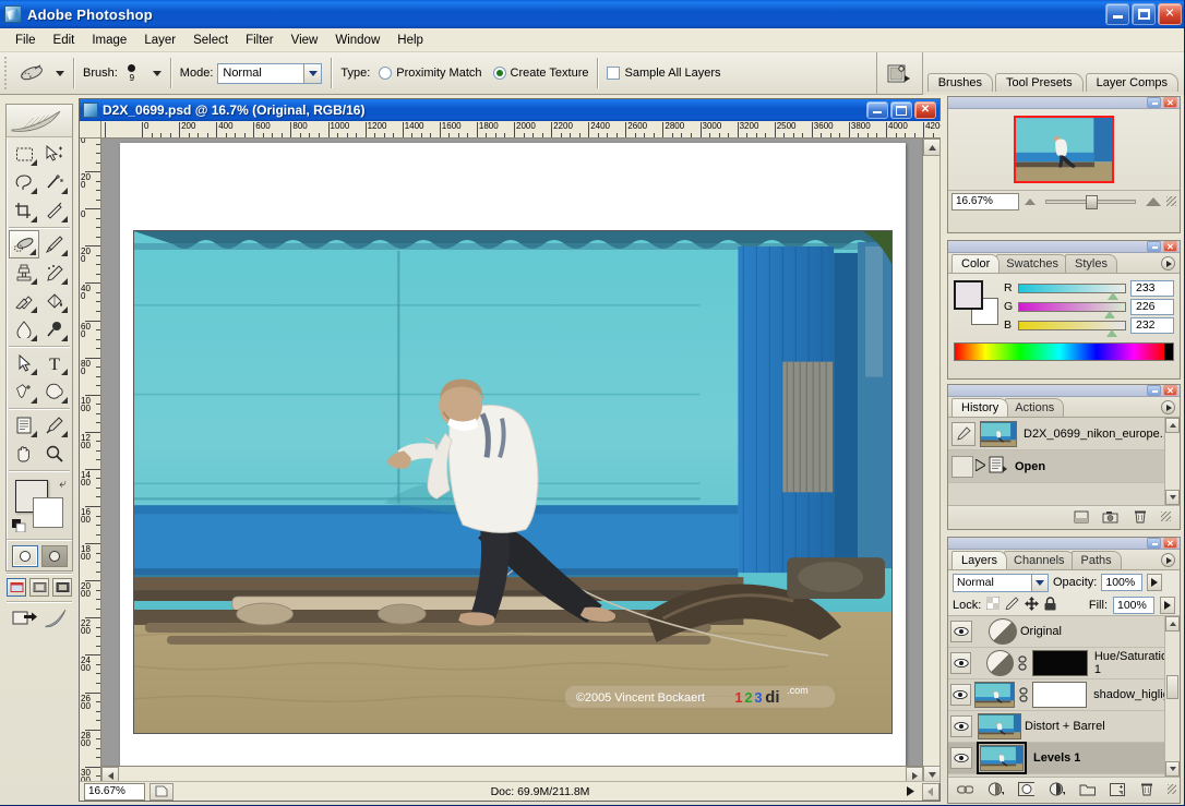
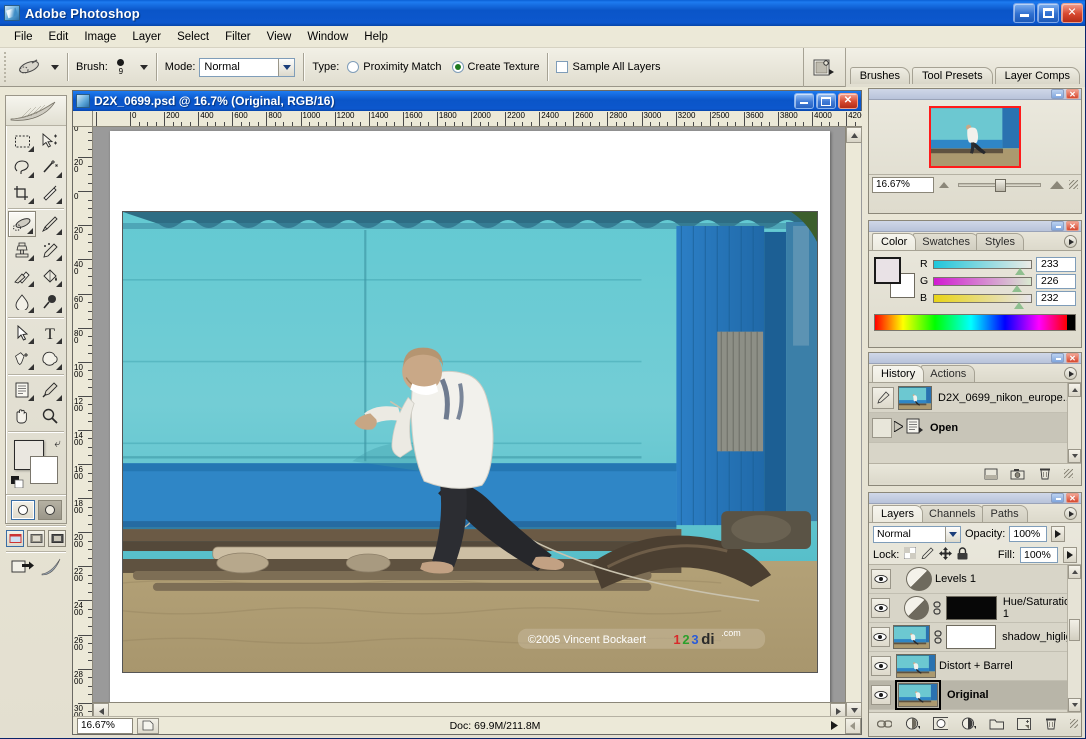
  Adobe Photoshop
  ✕
  File
  Edit
  Image
  Layer
  Select
  Filter
  View
  Window
  Help
  Brush:
  9
  Mode:
  Normal
  Type:
  Proximity Match
  Create Texture
  Sample All Layers
  Brushes
  Tool Presets
  Layer Comps
  T
  ⤶
  D2X_0699.psd @ 16.7% (Original, RGB/16)
  ✕
  0
  200
  400
  600
  800
  1000
  1200
  1400
  1600
  1800
  2000
  2200
  2400
  2600
  2800
  3000
  3200
  2500
  3600
  3800
  4000
  420
  0
  200
  0
  200
  400
  600
  800
  1000
  1200
  1400
  1600
  1800
  2000
  2200
  2400
  2600
  2800
  ©2005 Vincent Bockaert
  1
  2
  3
  di
  .com
  16.67%
  Doc: 69.9M/211.8M
  ✕
  16.67%
  ✕
  Color
  Swatches
  Styles
  R
  233
  G
  226
  B
  232
  ✕
  History
  Actions
  D2X_0699_nikon_europe.
  Open
  ✕
  Layers
  Channels
  Paths
  Normal
  Opacity:
  100%
  Lock:
  Fill:
  100%
- Original
+ Levels 1
  Hue/Saturati 1
  shadow_higli
  Distort + Barrel
- Levels 1
+ Original
